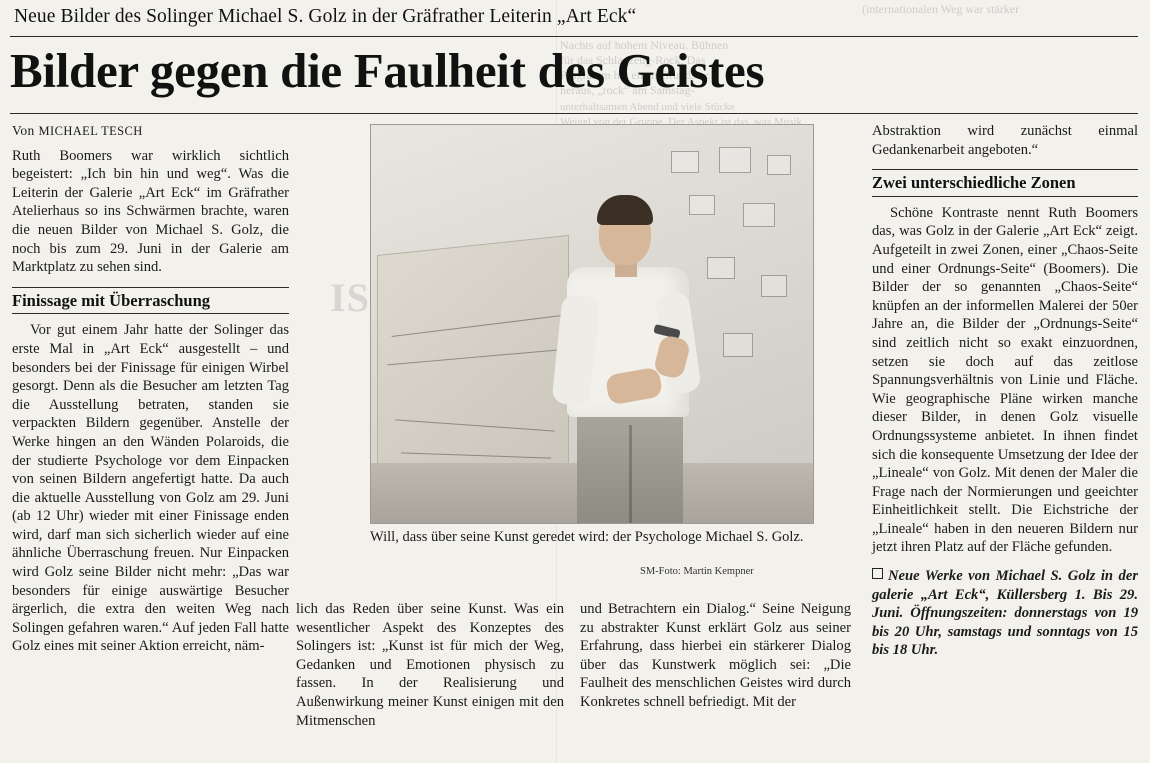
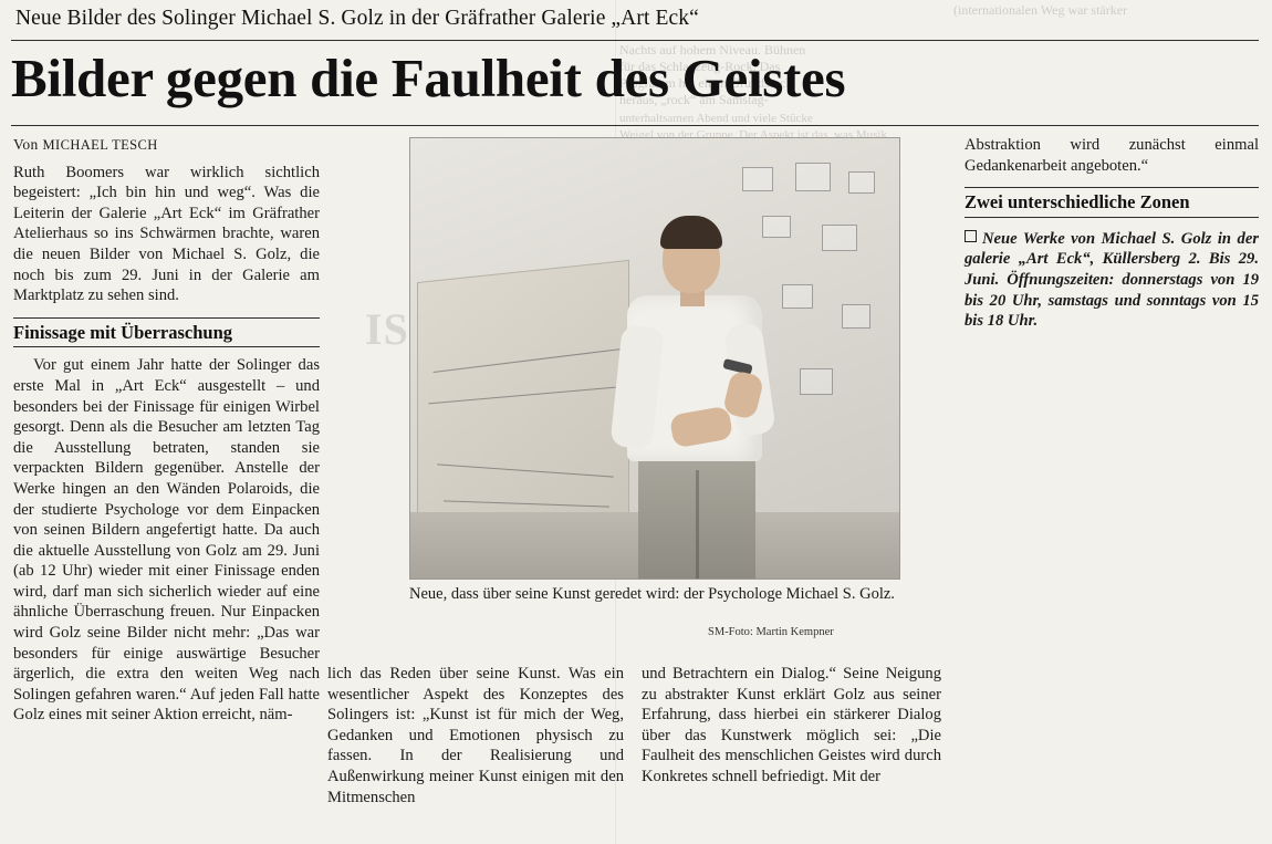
  (internationalen Weg war stärker
  Nachts auf hohem Niveau. Bühnen
  für das Schlagzeug-Rock. Das
  Programm hat einen Grundstock
  heraus, „rock“ am Samstag-
  unterhaltsamen Abend und viele Stücke
  Weigel von der Gruppe. Der Aspekt ist das, was Musik
- Neue Bilder des Solinger Michael S. Golz in der Gräfrather Leiterin „Art Eck“
+ Neue Bilder des Solinger Michael S. Golz in der Gräfrather Galerie „Art Eck“
  Bilder gegen die Faulheit des Geistes
  Von MICHAEL TESCH
  Ruth Boomers war wirklich sichtlich begeistert: „Ich bin hin und weg“. Was die Leiterin der Galerie „Art Eck“ im Gräfrather Atelierhaus so ins Schwärmen brachte, waren die neuen Bilder von Michael S. Golz, die noch bis zum 29. Juni in der Galerie am Marktplatz zu sehen sind.
  Finissage mit Überraschung
  Vor gut einem Jahr hatte der Solinger das erste Mal in „Art Eck“ ausgestellt – und besonders bei der Finissage für einigen Wirbel gesorgt. Denn als die Besucher am letzten Tag die Ausstellung betraten, standen sie verpackten Bildern gegenüber. Anstelle der Werke hingen an den Wänden Polaroids, die der studierte Psychologe vor dem Einpacken von seinen Bildern angefertigt hatte. Da auch die aktuelle Ausstellung von Golz am 29. Juni (ab 12 Uhr) wieder mit einer Finissage enden wird, darf man sich sicherlich wieder auf eine ähnliche Überraschung freuen. Nur Einpacken wird Golz seine Bilder nicht mehr: „Das war besonders für einige auswärtige Besucher ärgerlich, die extra den weiten Weg nach Solingen gefahren waren.“ Auf jeden Fall hatte Golz eines mit seiner Aktion erreicht, näm-
- Will, dass über seine Kunst geredet wird: der Psychologe Michael S. Golz.
+ Neue, dass über seine Kunst geredet wird: der Psychologe Michael S. Golz.
  SM-Foto: Martin Kempner
  lich das Reden über seine Kunst. Was ein wesentlicher Aspekt des Konzeptes des Solingers ist: „Kunst ist für mich der Weg, Gedanken und Emotionen physisch zu fassen. In der Realisierung und Außenwirkung meiner Kunst einigen mit den Mitmenschen
  und Betrachtern ein Dialog.“ Seine Neigung zu abstrakter Kunst erklärt Golz aus seiner Erfahrung, dass hierbei ein stärkerer Dialog über das Kunstwerk möglich sei: „Die Faulheit des menschlichen Geistes wird durch Konkretes schnell befriedigt. Mit der
  Abstraktion wird zunächst einmal Gedankenarbeit angeboten.“
  Zwei unterschiedliche Zonen
- Schöne Kontraste nennt Ruth Boomers das, was Golz in der Galerie „Art Eck“ zeigt. Aufgeteilt in zwei Zonen, einer „Chaos-Seite und einer Ordnungs-Seite“ (Boomers). Die Bilder der so genannten „Chaos-Seite“ knüpfen an der informellen Malerei der 50er Jahre an, die Bilder der „Ordnungs-Seite“ sind zeitlich nicht so exakt einzuordnen, setzen sie doch auf das zeitlose Spannungsverhältnis von Linie und Fläche. Wie geographische Pläne wirken manche dieser Bilder, in denen Golz visuelle Ordnungssysteme anbietet. In ihnen findet sich die konsequente Umsetzung der Idee der „Lineale“ von Golz. Mit denen der Maler die Frage nach der Normierungen und geeichter Einheitlichkeit stellt. Die Eichstriche der „Lineale“ haben in den neueren Bildern nur jetzt ihren Platz auf der Fläche gefunden.
- Neue Werke von Michael S. Golz in der galerie „Art Eck“, Küllersberg 1. Bis 29. Juni. Öffnungszeiten: donnerstags von 19 bis 20 Uhr, samstags und sonntags von 15 bis 18 Uhr.
+ Neue Werke von Michael S. Golz in der galerie „Art Eck“, Küllersberg 2. Bis 29. Juni. Öffnungszeiten: donnerstags von 19 bis 20 Uhr, samstags und sonntags von 15 bis 18 Uhr.
